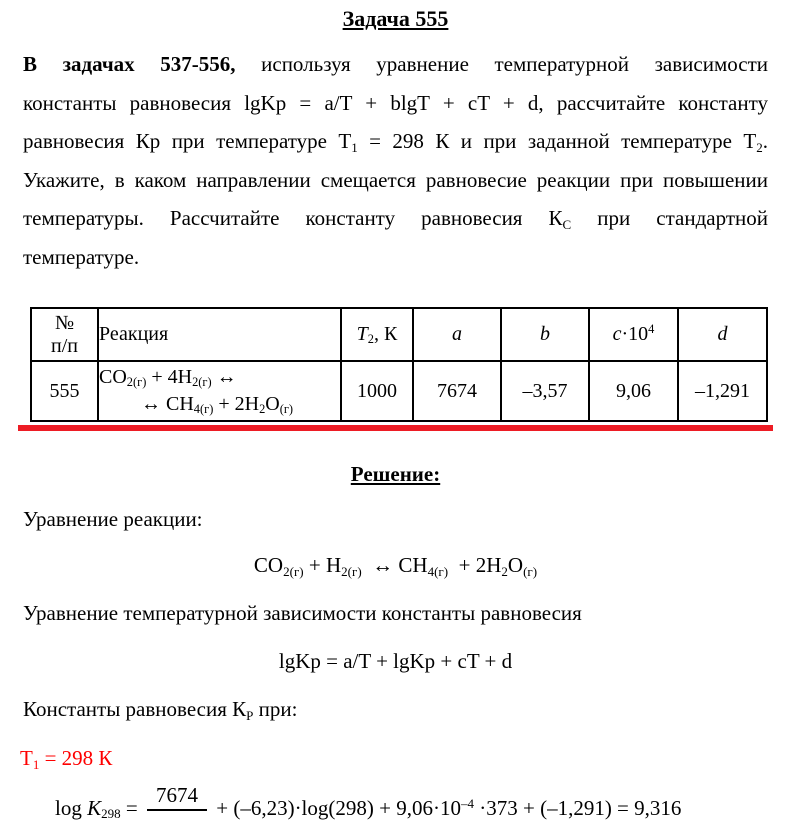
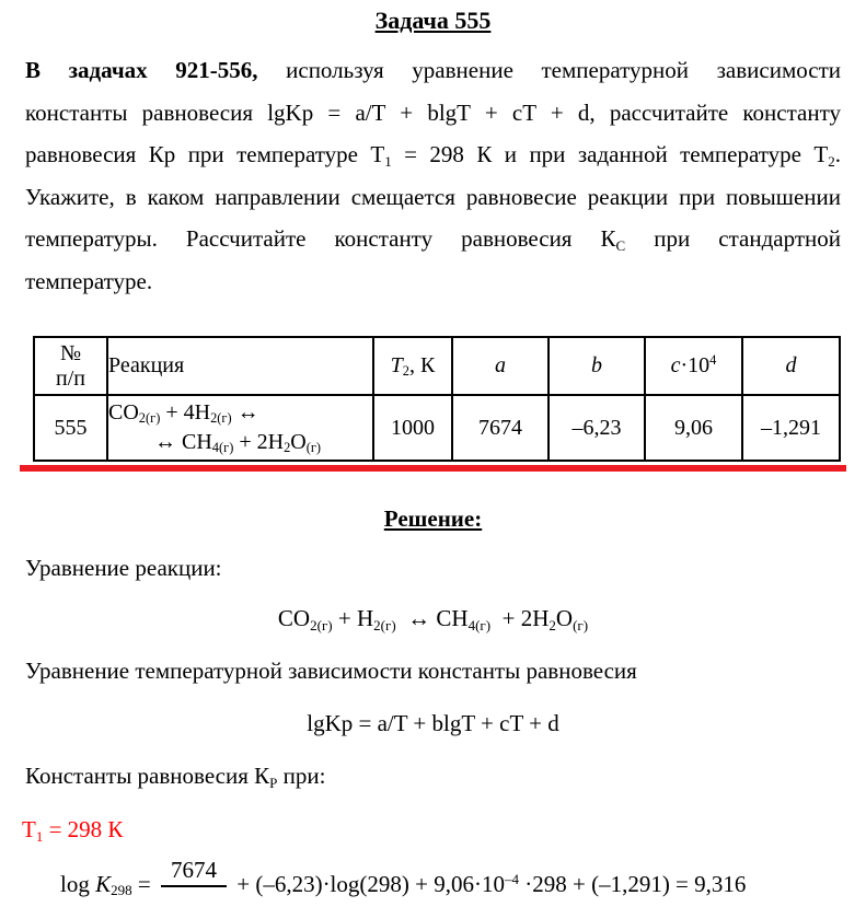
  Задача 555
- В задачах 537-556, используя уравнение температурной зависимости
+ В задачах 921-556, используя уравнение температурной зависимости
  константы равновесия lgKp = a/T + blgT + cT + d, рассчитайте константу
  равновесия Кр при температуре Т1 = 298 К и при заданной температуре Т2.
  Укажите, в каком направлении смещается равновесие реакции при повышении
  температуры. Рассчитайте константу равновесия КС при стандартной
  температуре.
  №п/п	Реакция	T2, К	a	b	c·104	d
- 555	CO2(г) + 4H2(г) ↔ ↔ CH4(г) + 2H2O(г)	1000	7674	–3,57	9,06	–1,291
+ 555	CO2(г) + 4H2(г) ↔ ↔ CH4(г) + 2H2O(г)	1000	7674	–6,23	9,06	–1,291
  Решение:
  Уравнение реакции:
  CO2(г) + H2(г) ↔ CH4(г) + 2H2O(г)
  Уравнение температурной зависимости константы равновесия
- lgKp = a/T + lgKp + cT + d
+ lgKp = a/T + blgT + cT + d
  Константы равновесия КР при:
  Т1 = 298 К
  log K298 =
  7674
- + (–6,23)·log(298) + 9,06·10–4 ·373 + (–1,291) = 9,316
+ + (–6,23)·log(298) + 9,06·10–4 ·298 + (–1,291) = 9,316
